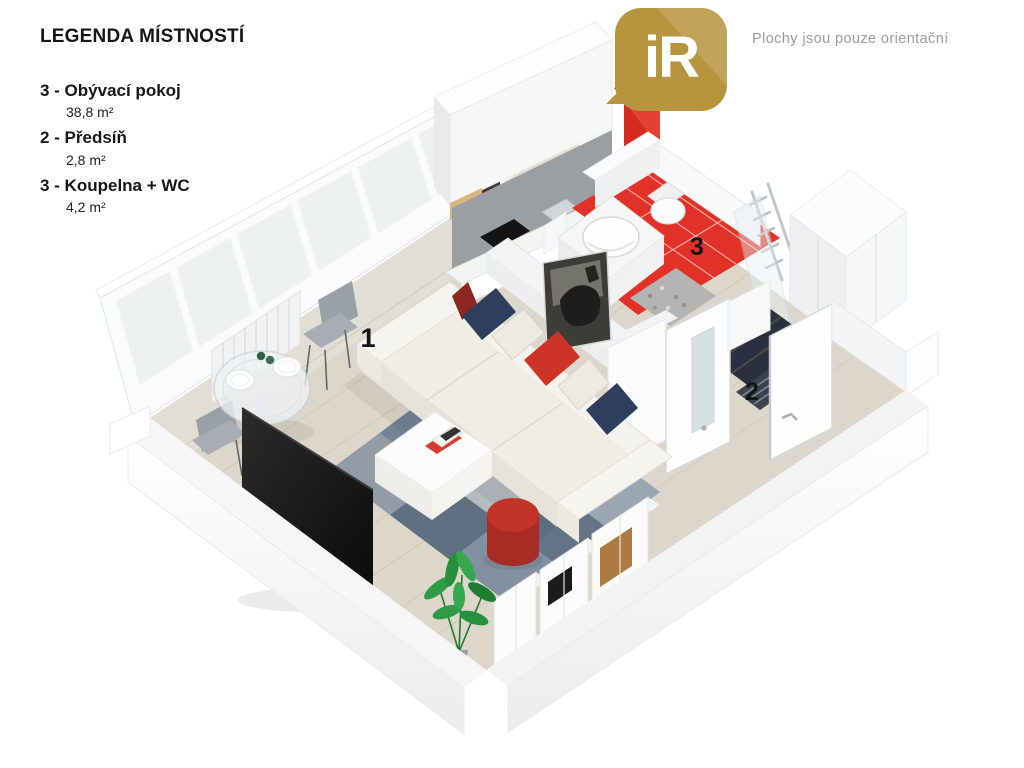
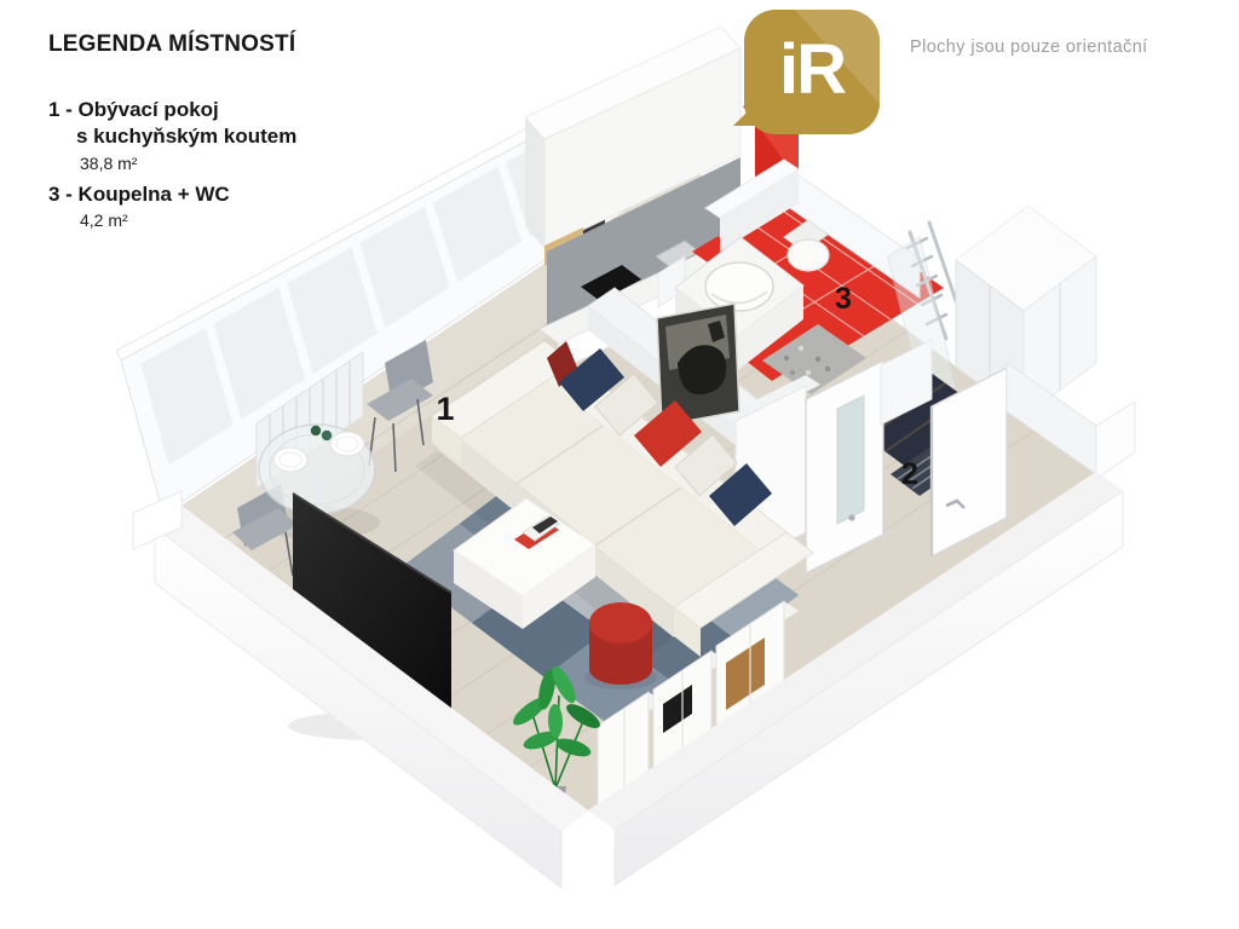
  1
  2
  3
  LEGENDA MÍSTNOSTÍ
- 3 - Obývací pokoj
+ 1 - Obývací pokoj
+ s kuchyňským koutem
  38,8 m²
- 2 - Předsíň
- 2,8 m²
  3 - Koupelna + WC
  4,2 m²
  iR
  Plochy jsou pouze orientační
